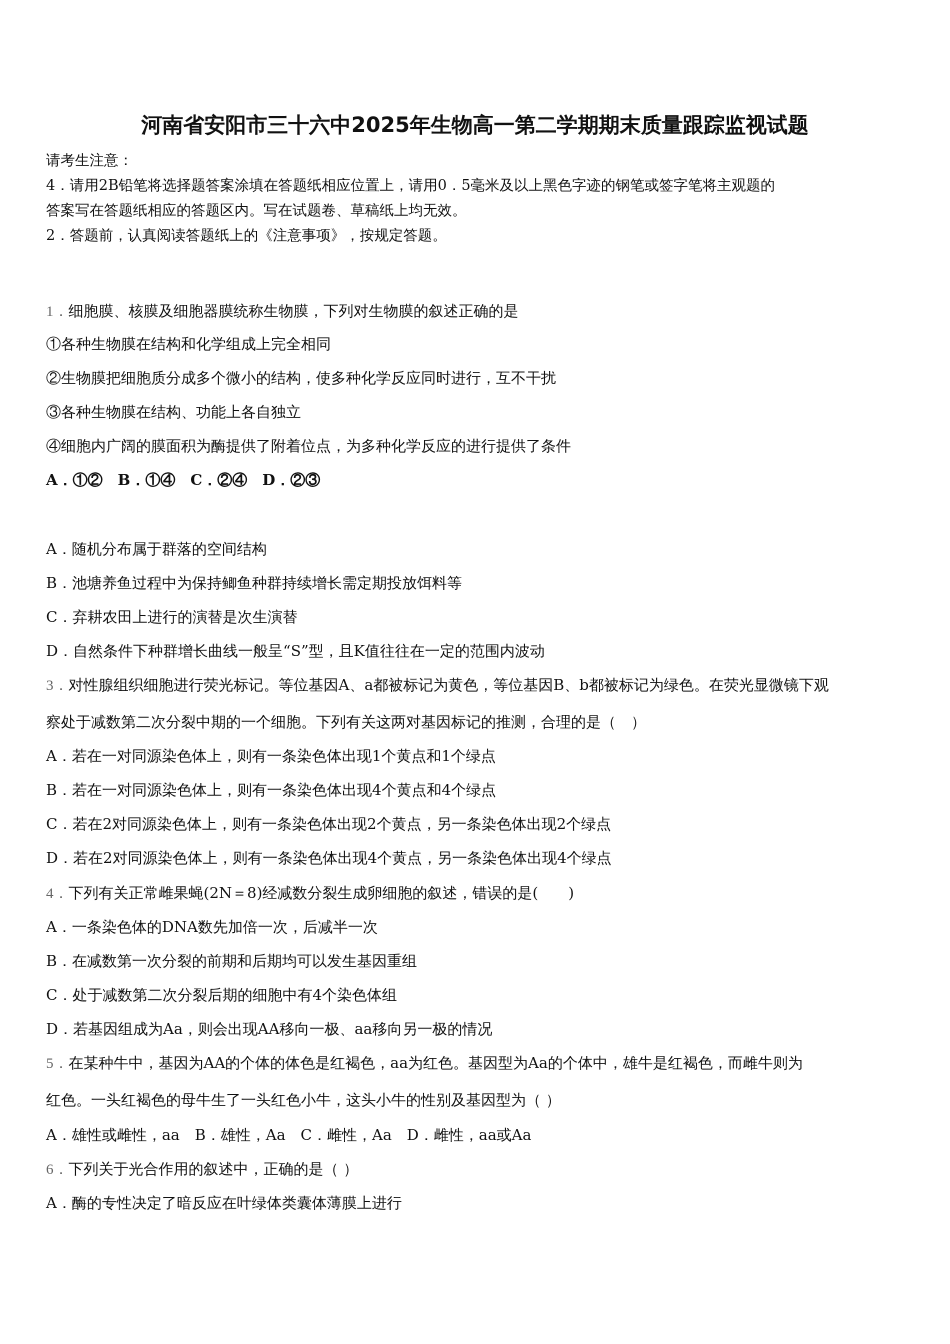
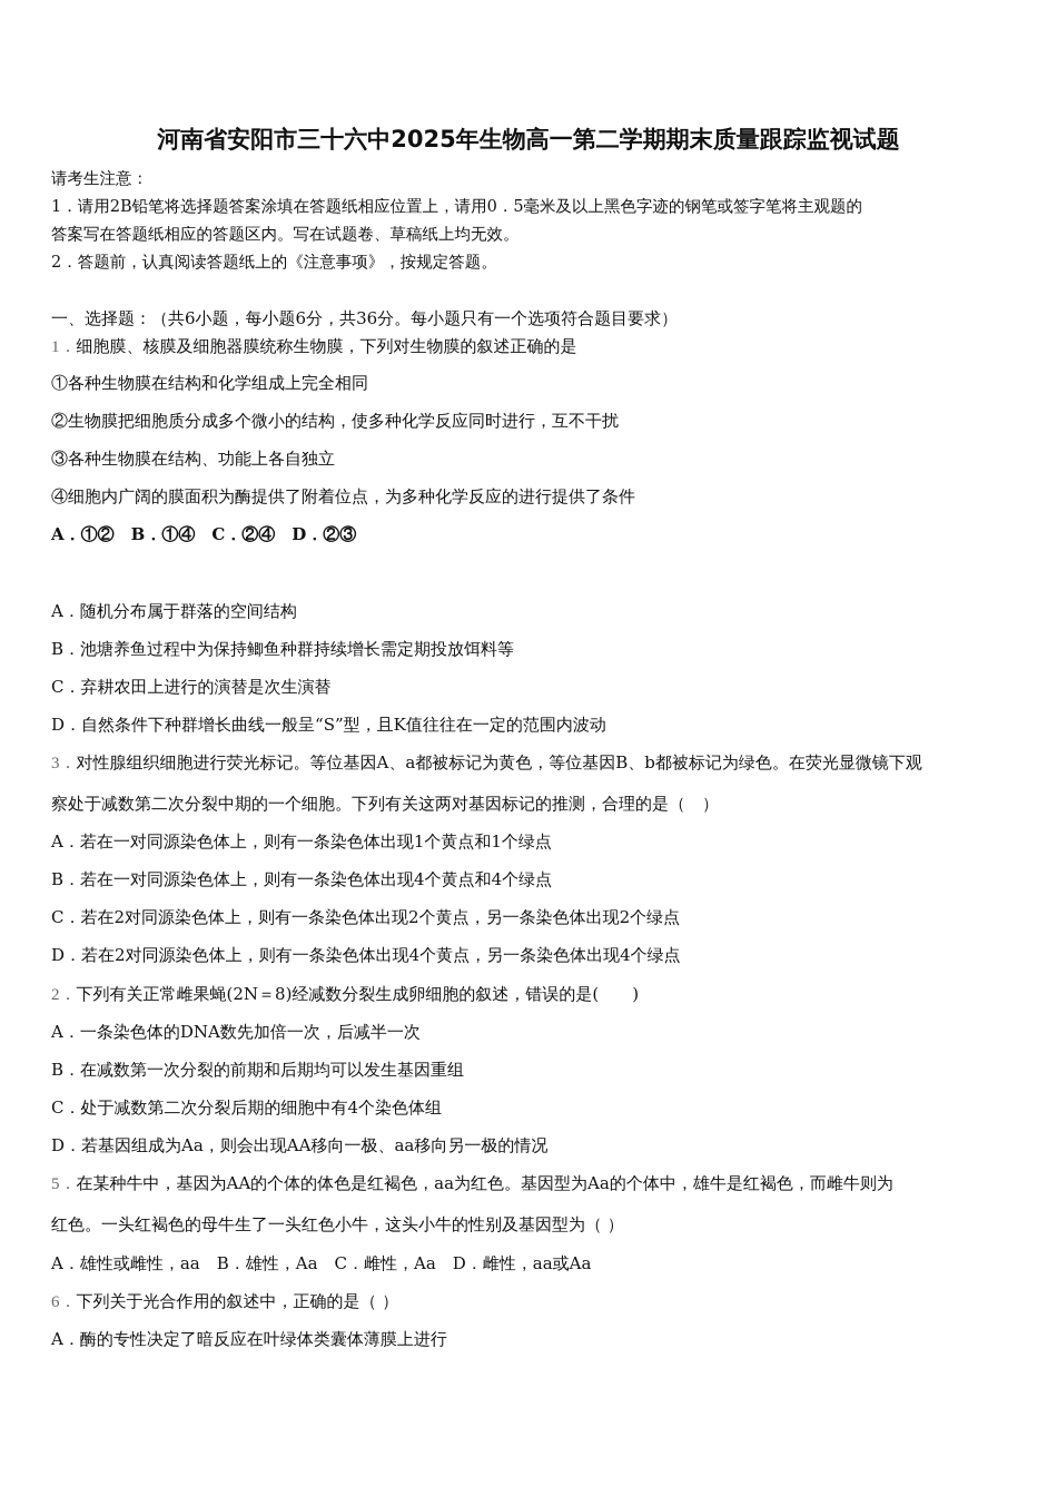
  河南省安阳市三十六中2025年生物高一第二学期期末质量跟踪监视试题
  请考生注意：
- 4．请用2B铅笔将选择题答案涂填在答题纸相应位置上，请用0．5毫米及以上黑色字迹的钢笔或签字笔将主观题的
+ 1．请用2B铅笔将选择题答案涂填在答题纸相应位置上，请用0．5毫米及以上黑色字迹的钢笔或签字笔将主观题的
  答案写在答题纸相应的答题区内。写在试题卷、草稿纸上均无效。
  2．答题前，认真阅读答题纸上的《注意事项》，按规定答题。
+ 一、选择题：（共6小题，每小题6分，共36分。每小题只有一个选项符合题目要求）
  1．细胞膜、核膜及细胞器膜统称生物膜，下列对生物膜的叙述正确的是
  ①各种生物膜在结构和化学组成上完全相同
  ②生物膜把细胞质分成多个微小的结构，使多种化学反应同时进行，互不干扰
  ③各种生物膜在结构、功能上各自独立
  ④细胞内广阔的膜面积为酶提供了附着位点，为多种化学反应的进行提供了条件
  A．①② B．①④ C．②④ D．②③
  A．随机分布属于群落的空间结构
  B．池塘养鱼过程中为保持鲫鱼种群持续增长需定期投放饵料等
  C．弃耕农田上进行的演替是次生演替
  D．自然条件下种群增长曲线一般呈“S”型，且K值往往在一定的范围内波动
  3．对性腺组织细胞进行荧光标记。等位基因A、a都被标记为黄色，等位基因B、b都被标记为绿色。在荧光显微镜下观
  察处于减数第二次分裂中期的一个细胞。下列有关这两对基因标记的推测，合理的是（ ）
  A．若在一对同源染色体上，则有一条染色体出现1个黄点和1个绿点
  B．若在一对同源染色体上，则有一条染色体出现4个黄点和4个绿点
  C．若在2对同源染色体上，则有一条染色体出现2个黄点，另一条染色体出现2个绿点
  D．若在2对同源染色体上，则有一条染色体出现4个黄点，另一条染色体出现4个绿点
- 4．下列有关正常雌果蝇(2N＝8)经减数分裂生成卵细胞的叙述，错误的是( )
+ 2．下列有关正常雌果蝇(2N＝8)经减数分裂生成卵细胞的叙述，错误的是( )
  A．一条染色体的DNA数先加倍一次，后减半一次
  B．在减数第一次分裂的前期和后期均可以发生基因重组
  C．处于减数第二次分裂后期的细胞中有4个染色体组
  D．若基因组成为Aa，则会出现AA移向一极、aa移向另一极的情况
  5．在某种牛中，基因为AA的个体的体色是红褐色，aa为红色。基因型为Aa的个体中，雄牛是红褐色，而雌牛则为
  红色。一头红褐色的母牛生了一头红色小牛，这头小牛的性别及基因型为（ ）
  A．雄性或雌性，aa B．雄性，Aa C．雌性，Aa D．雌性，aa或Aa
  6．下列关于光合作用的叙述中，正确的是（ ）
  A．酶的专性决定了暗反应在叶绿体类囊体薄膜上进行
